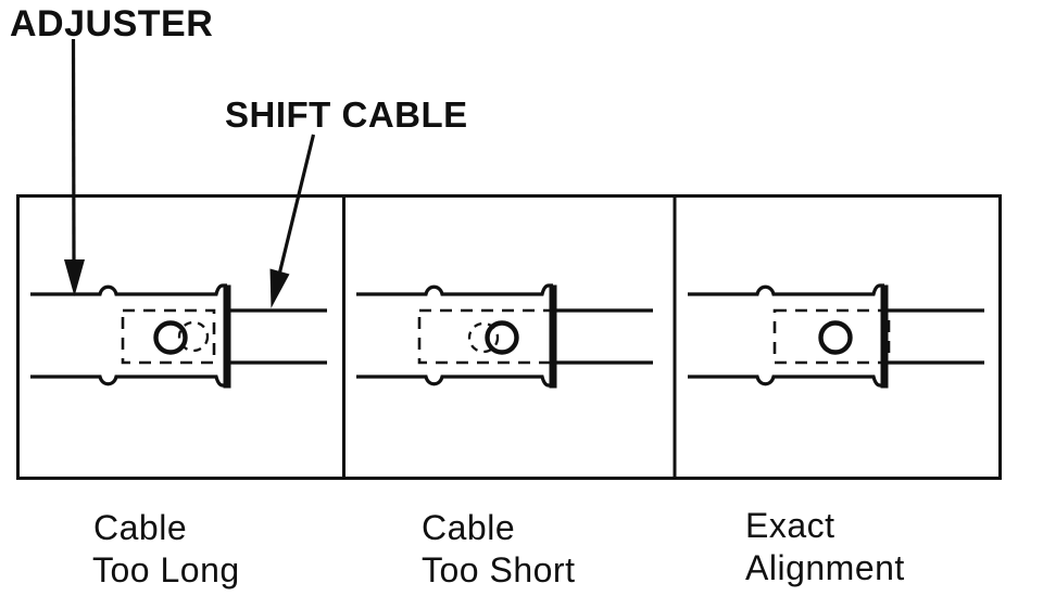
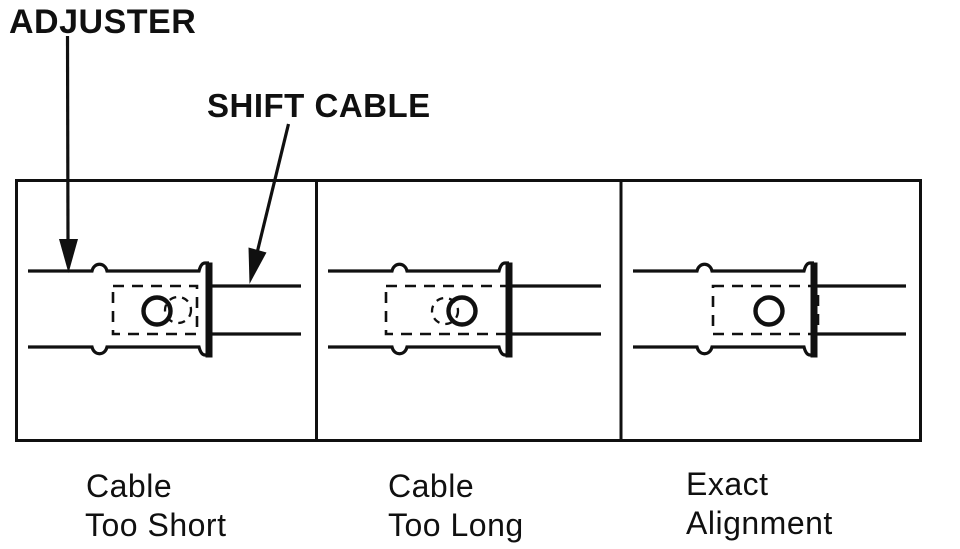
  ADJUSTER
  SHIFT CABLE
  Cable
- Too Long
+ Too Short
  Cable
- Too Short
+ Too Long
  Exact
  Alignment
